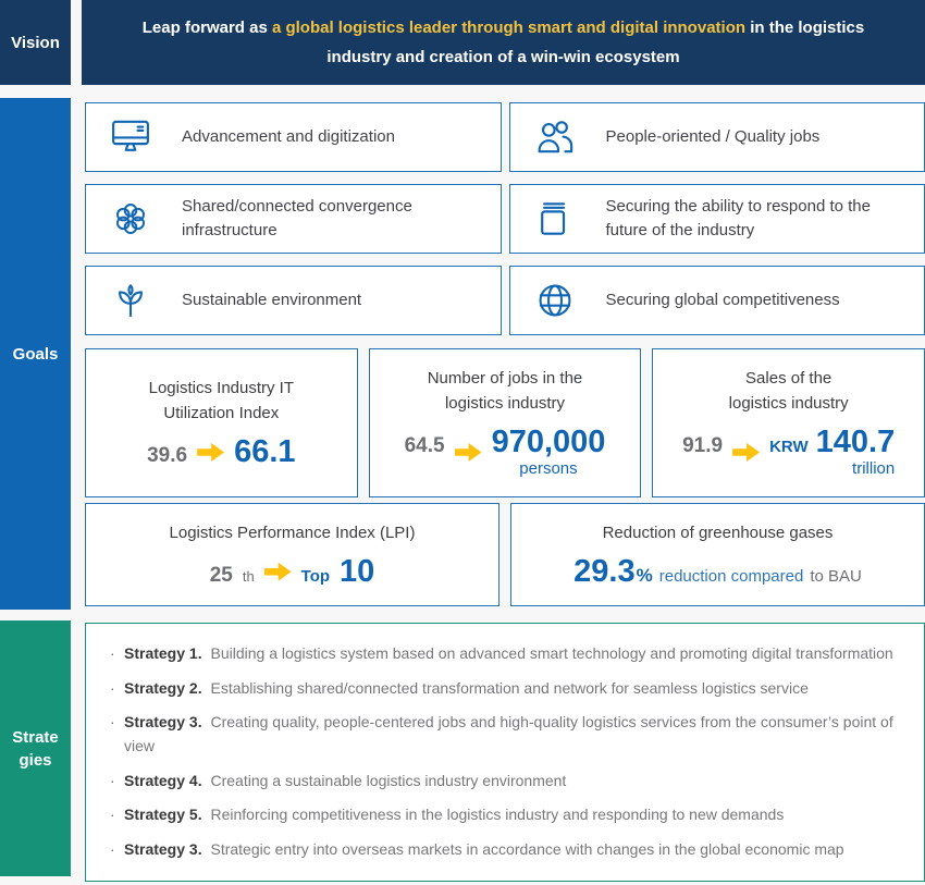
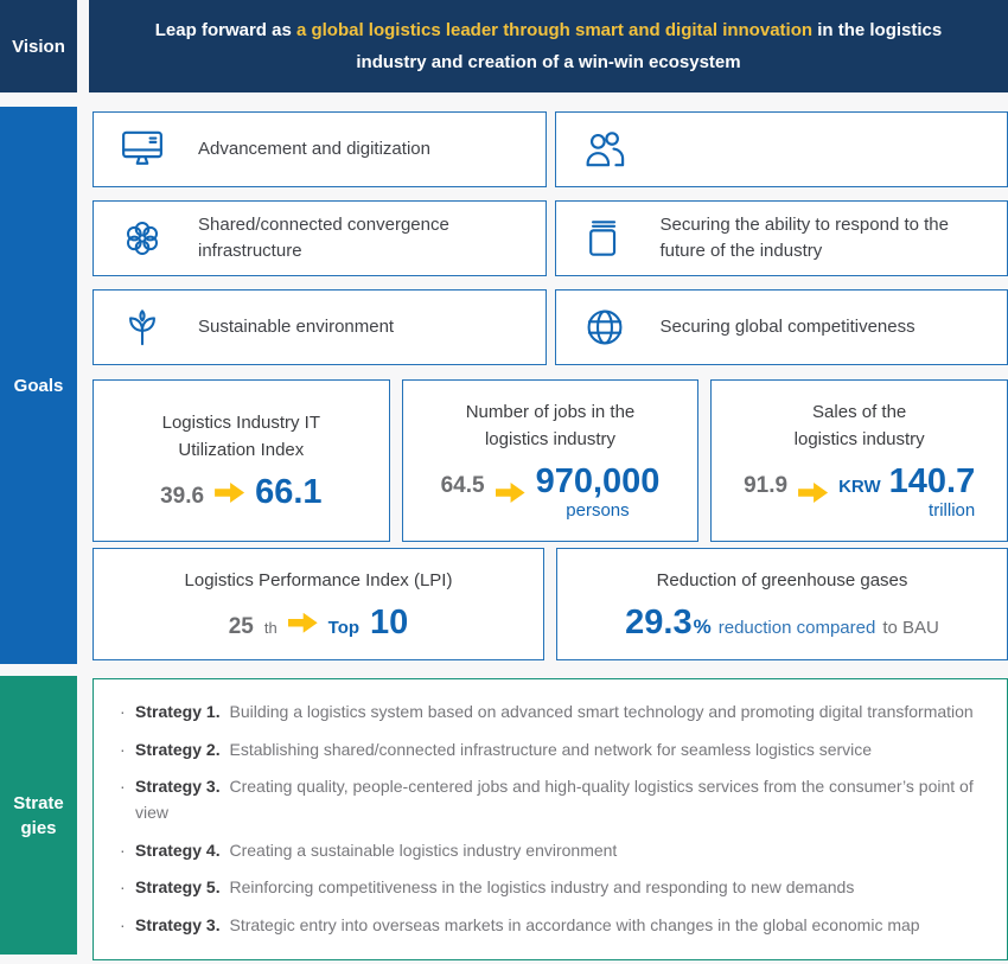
  Vision
  Leap forward as a global logistics leader through smart and digital innovation in the logistics industry and creation of a win-win ecosystem
  Goals
  Advancement and digitization
- People-oriented / Quality jobs
  Shared/connected convergence infrastructure
  Securing the ability to respond to the future of the industry
  Sustainable environment
  Securing global competitiveness
  Logistics Industry IT
  Utilization Index
  39.6
  66.1
  Number of jobs in the
  logistics industry
  64.5
  970,000
  persons
  Sales of the
  logistics industry
  91.9
  KRW
  140.7
  trillion
  Logistics Performance Index (LPI)
  25
  th
  Top
  10
  Reduction of greenhouse gases
  29.3
  %
  reduction compared
  to BAU
  Strate
  gies
  ·
  Strategy 1. Building a logistics system based on advanced smart technology and promoting digital transformation
  ·
- Strategy 2. Establishing shared/connected transformation and network for seamless logistics service
+ Strategy 2. Establishing shared/connected infrastructure and network for seamless logistics service
  ·
  Strategy 3. Creating quality, people-centered jobs and high-quality logistics services from the consumer’s point of view
  ·
  Strategy 4. Creating a sustainable logistics industry environment
  ·
  Strategy 5. Reinforcing competitiveness in the logistics industry and responding to new demands
  ·
  Strategy 3. Strategic entry into overseas markets in accordance with changes in the global economic map
